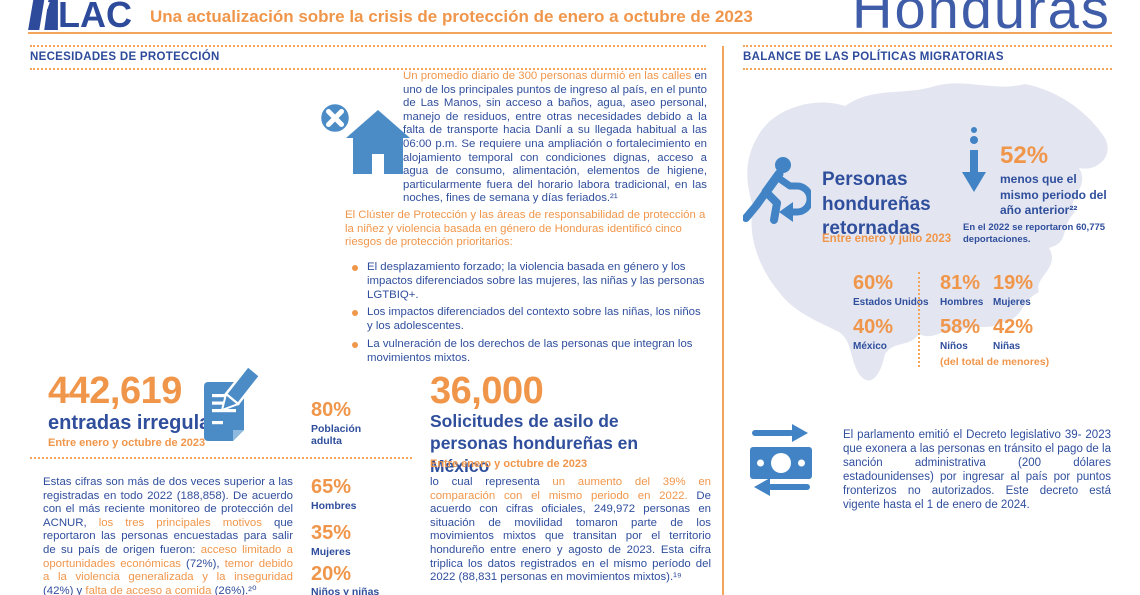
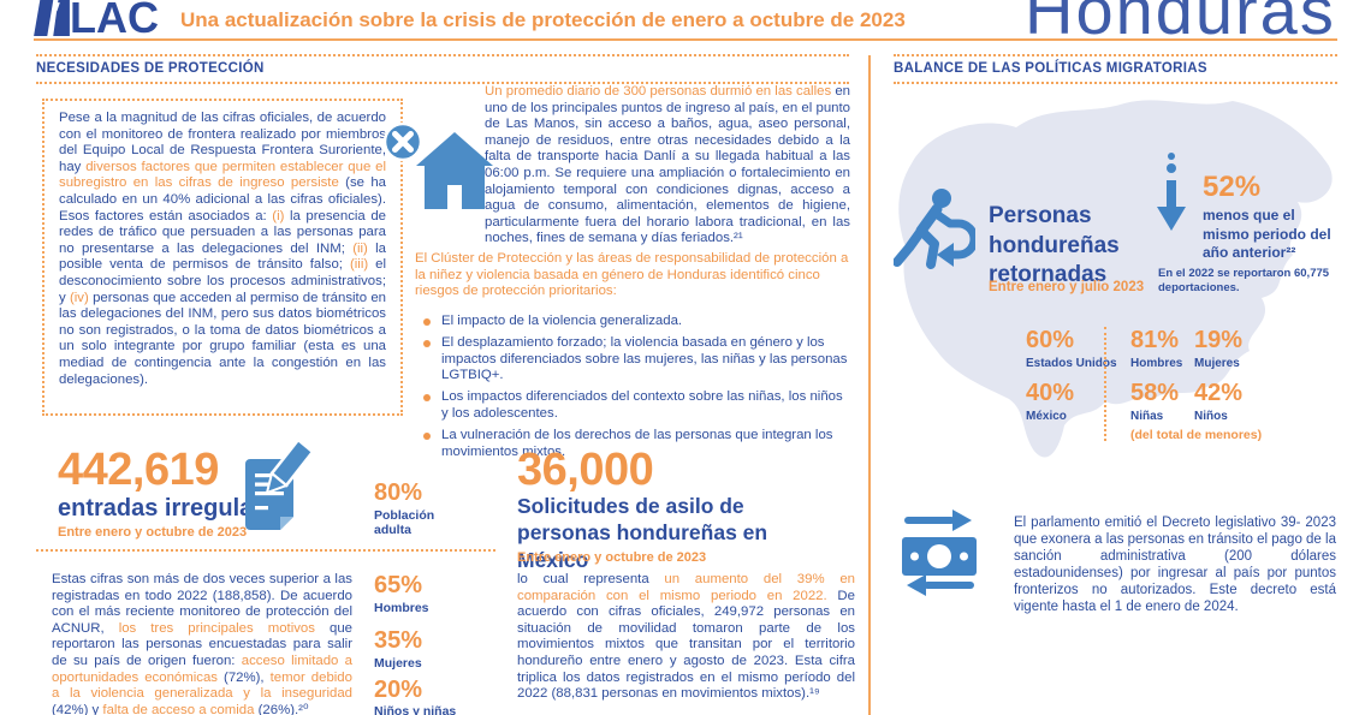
  LAC
  Una actualización sobre la crisis de protección de enero a octubre de 2023
  Honduras
  NECESIDADES DE PROTECCIÓN
  BALANCE DE LAS POLÍTICAS MIGRATORIAS
+ Pese a la magnitud de las cifras oficiales, de acuerdo con el monitoreo de frontera realizado por miembros del Equipo Local de Respuesta Frontera Suroriente, hay diversos factores que permiten establecer que el subregistro en las cifras de ingreso persiste (se ha calculado en un 40% adicional a las cifras oficiales). Esos factores están asociados a: (i) la presencia de redes de tráfico que persuaden a las personas para no presentarse a las delegaciones del INM; (ii) la posible venta de permisos de tránsito falso; (iii) el desconocimiento sobre los procesos administrativos; y (iv) personas que acceden al permiso de tránsito en las delegaciones del INM, pero sus datos biométricos no son registrados, o la toma de datos biométricos a un solo integrante por grupo familiar (esta es una mediad de contingencia ante la congestión en las delegaciones).
  442,619
  entradas irregul
  Entre enero y octubre de 2023
  80%
  Población adulta
  Estas cifras son más de dos veces superior a las registradas en todo 2022 (188,858). De acuerdo con el más reciente monitoreo de protección del ACNUR, los tres principales motivos que reportaron las personas encuestadas para salir de su país de origen fueron: acceso limitado a oportunidades económicas (72%), temor debido a la violencia generalizada y la inseguridad (42%) y falta de acceso a comida (26%).²⁰
  65%
  Hombres
  35%
  Mujeres
  20%
  Niños y niñas
  Un promedio diario de 300 personas durmió en las calles en uno de los principales puntos de ingreso al país, en el punto de Las Manos, sin acceso a baños, agua, aseo personal, manejo de residuos, entre otras necesidades debido a la falta de transporte hacia Danlí a su llegada habitual a las 06:00 p.m. Se requiere una ampliación o fortalecimiento en alojamiento temporal con condiciones dignas, acceso a agua de consumo, alimentación, elementos de higiene, particularmente fuera del horario labora tradicional, en las noches, fines de semana y días feriados.²¹
  El Clúster de Protección y las áreas de responsabilidad de protección a la niñez y violencia basada en género de Honduras identificó cinco riesgos de protección prioritarios:
+ El impacto de la violencia generalizada.
  El desplazamiento forzado; la violencia basada en género y los impactos diferenciados sobre las mujeres, las niñas y las personas LGTBIQ+.
  Los impactos diferenciados del contexto sobre las niñas, los niños y los adolescentes.
  La vulneración de los derechos de las personas que integran los movimientos mixtos.
  36,000
  Solicitudes de asilo de personas hondureñas en México
  Entre enero y octubre de 2023
  lo cual representa un aumento del 39% en comparación con el mismo periodo en 2022. De acuerdo con cifras oficiales, 249,972 personas en situación de movilidad tomaron parte de los movimientos mixtos que transitan por el territorio hondureño entre enero y agosto de 2023. Esta cifra triplica los datos registrados en el mismo período del 2022 (88,831 personas en movimientos mixtos).¹⁹
  Personas hondureñas retornadas
  Entre enero y julio 2023
  52%
  menos que el mismo periodo del año anterior²²
  En el 2022 se reportaron 60,775 deportaciones.
  60%
  Estados Unidos
  40%
  México
  81%
  Hombres
  19%
  Mujeres
  58%
- Niños
+ Niñas
  42%
- Niñas
+ Niños
  (del total de menores)
  El parlamento emitió el Decreto legislativo 39- 2023 que exonera a las personas en tránsito el pago de la sanción administrativa (200 dólares estadounidenses) por ingresar al país por puntos fronterizos no autorizados. Este decreto está vigente hasta el 1 de enero de 2024.
